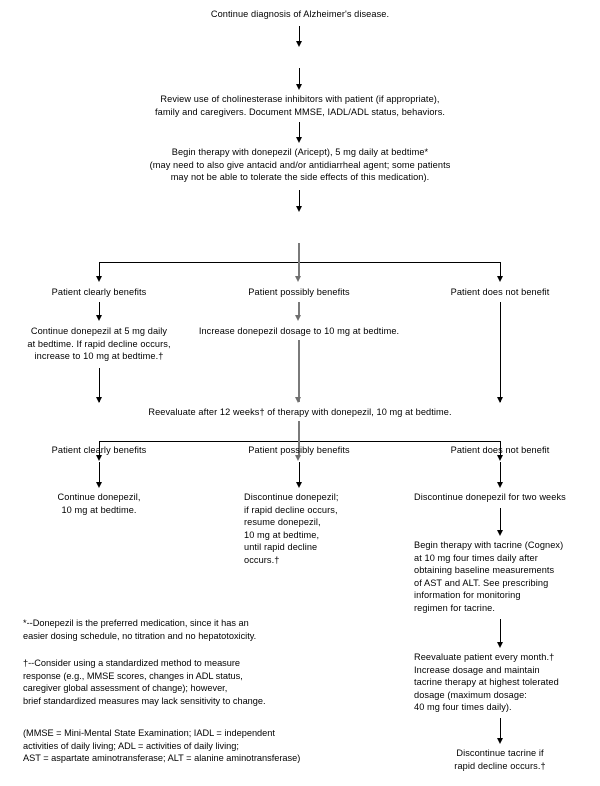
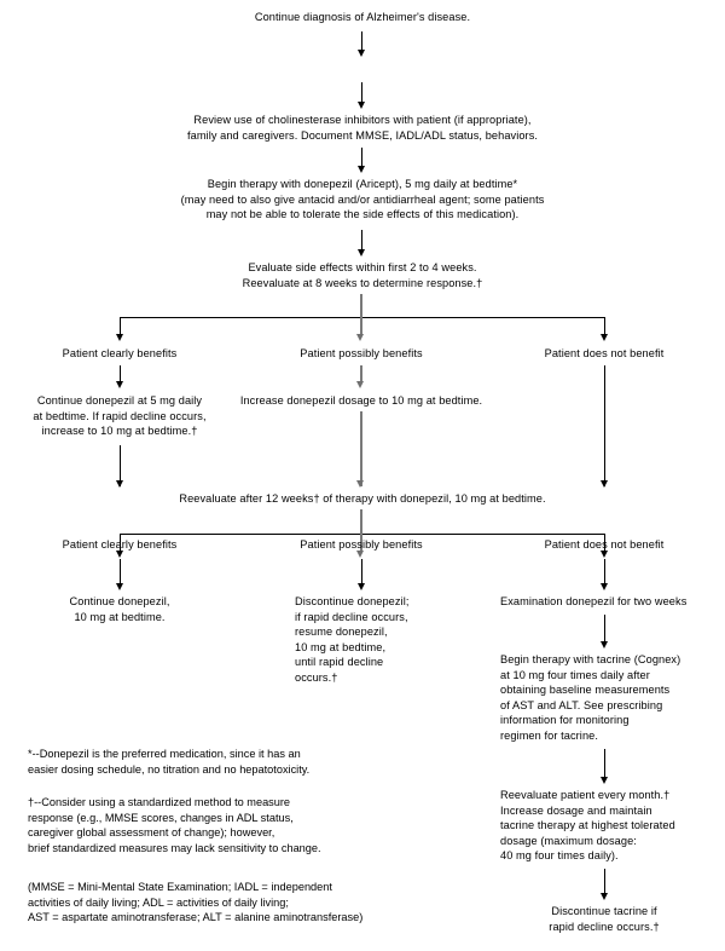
  Continue diagnosis of Alzheimer's disease.
  Review use of cholinesterase inhibitors with patient (if appropriate),
  family and caregivers. Document MMSE, IADL/ADL status, behaviors.
  Begin therapy with donepezil (Aricept), 5 mg daily at bedtime*
  (may need to also give antacid and/or antidiarrheal agent; some patients
  may not be able to tolerate the side effects of this medication).
+ Evaluate side effects within first 2 to 4 weeks.
+ Reevaluate at 8 weeks to determine response.†
  Patient clearly benefits
  Patient possibly benefits
  Patient does not benefit
  Continue donepezil at 5 mg daily
  at bedtime. If rapid decline occurs,
  increase to 10 mg at bedtime.†
  Increase donepezil dosage to 10 mg at bedtime.
  Reevaluate after 12 weeks† of therapy with donepezil, 10 mg at bedtime.
  Patient clearly benefits
  Patient possibly benefits
  Patient does not benefit
  Continue donepezil,
  10 mg at bedtime.
  Discontinue donepezil;
  if rapid decline occurs,
  resume donepezil,
  10 mg at bedtime,
  until rapid decline
  occurs.†
- Discontinue donepezil for two weeks
+ Examination donepezil for two weeks
  Begin therapy with tacrine (Cognex)
  at 10 mg four times daily after
  obtaining baseline measurements
  of AST and ALT. See prescribing
  information for monitoring
  regimen for tacrine.
  Reevaluate patient every month.†
  Increase dosage and maintain
  tacrine therapy at highest tolerated
  dosage (maximum dosage:
  40 mg four times daily).
  Discontinue tacrine if
  rapid decline occurs.†
  *--Donepezil is the preferred medication, since it has an
  easier dosing schedule, no titration and no hepatotoxicity.
  †--Consider using a standardized method to measure
  response (e.g., MMSE scores, changes in ADL status,
  caregiver global assessment of change); however,
  brief standardized measures may lack sensitivity to change.
  (MMSE = Mini-Mental State Examination; IADL = independent
  activities of daily living; ADL = activities of daily living;
  AST = aspartate aminotransferase; ALT = alanine aminotransferase)
